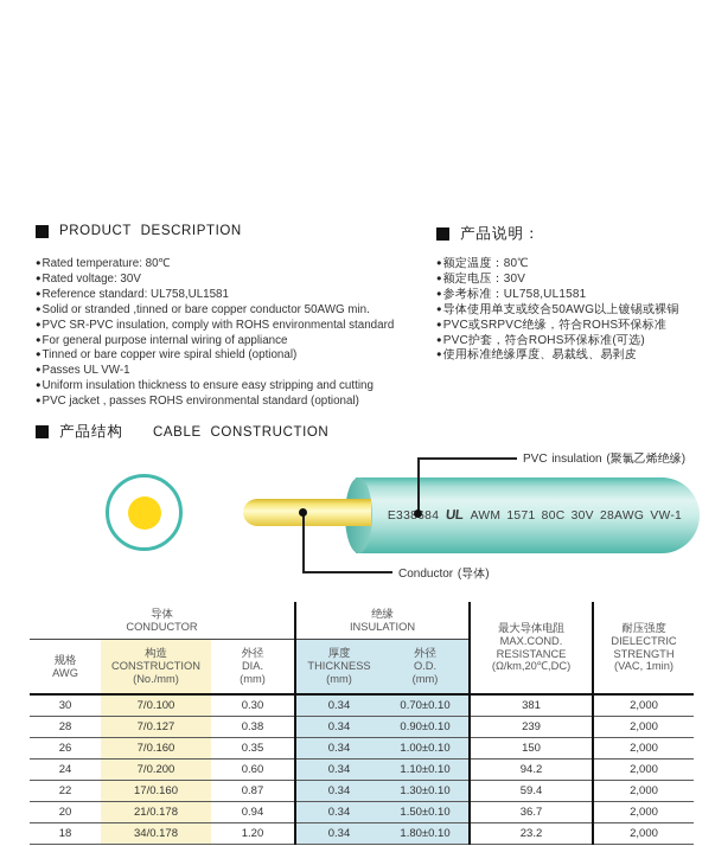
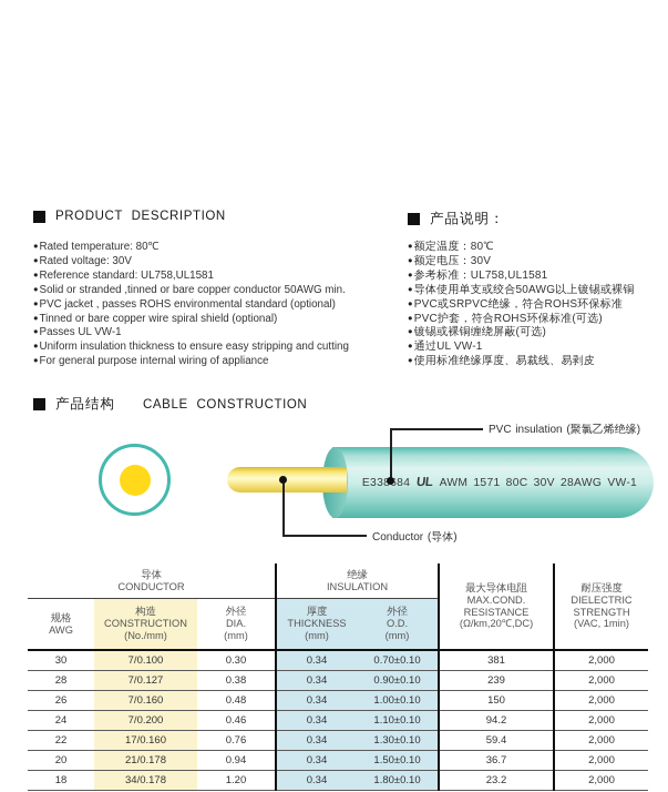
  PRODUCT DESCRIPTION
  ●Rated temperature: 80℃
  ●Rated voltage: 30V
  ●Reference standard: UL758,UL1581
  ●Solid or stranded ,tinned or bare copper conductor 50AWG min.
- ●PVC SR-PVC insulation, comply with ROHS environmental standard
- ●For general purpose internal wiring of appliance
+ ●PVC jacket , passes ROHS environmental standard (optional)
  ●Tinned or bare copper wire spiral shield (optional)
  ●Passes UL VW-1
  ●Uniform insulation thickness to ensure easy stripping and cutting
- ●PVC jacket , passes ROHS environmental standard (optional)
+ ●For general purpose internal wiring of appliance
  产品说明：
  ●额定温度：80℃
  ●额定电压：30V
  ●参考标准：UL758,UL1581
  ●导体使用单支或绞合50AWG以上镀锡或裸铜
  ●PVC或SRPVC绝缘，符合ROHS环保标准
  ●PVC护套，符合ROHS环保标准(可选)
+ ●镀锡或裸铜缠绕屏蔽(可选)
+ ●通过UL VW-1
  ●使用标准绝缘厚度、易裁线、易剥皮
  产品结构
  CABLE CONSTRUCTION
  E3384
  AWM 1571 80C 30V 28AWG VW-1
  PVC insulation (聚氯乙烯绝缘)
  Conductor (导体)
  导体 CONDUCTOR	绝缘 INSULATION	最大导体电阻 MAX.COND. RESISTANCE (Ω/km,20℃,DC)	耐压强度 DIELECTRIC STRENGTH (VAC, 1min)
  规格 AWG	构造 CONSTRUCTION (No./mm)	外径 DIA. (mm)	厚度 THICKNESS (mm)	外径 O.D. (mm)
  30	7/0.100	0.30	0.34	0.70±0.10	381	2,000
  28	7/0.127	0.38	0.34	0.90±0.10	239	2,000
- 26	7/0.160	0.35	0.34	1.00±0.10	150	2,000
+ 26	7/0.160	0.48	0.34	1.00±0.10	150	2,000
- 24	7/0.200	0.60	0.34	1.10±0.10	94.2	2,000
+ 24	7/0.200	0.46	0.34	1.10±0.10	94.2	2,000
- 22	17/0.160	0.87	0.34	1.30±0.10	59.4	2,000
+ 22	17/0.160	0.76	0.34	1.30±0.10	59.4	2,000
  20	21/0.178	0.94	0.34	1.50±0.10	36.7	2,000
  18	34/0.178	1.20	0.34	1.80±0.10	23.2	2,000
